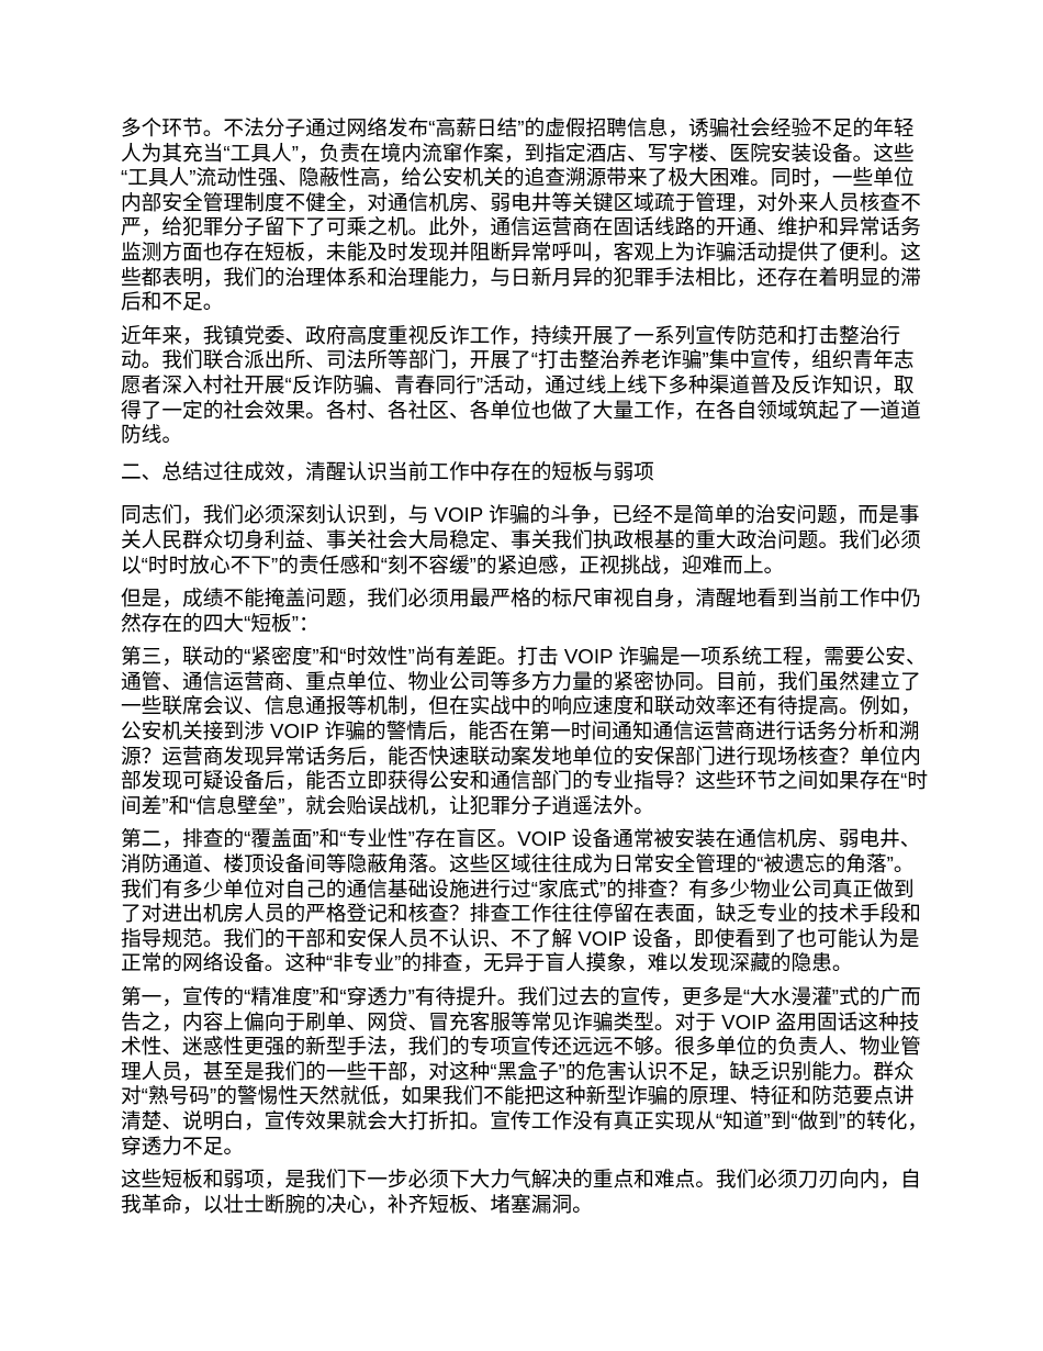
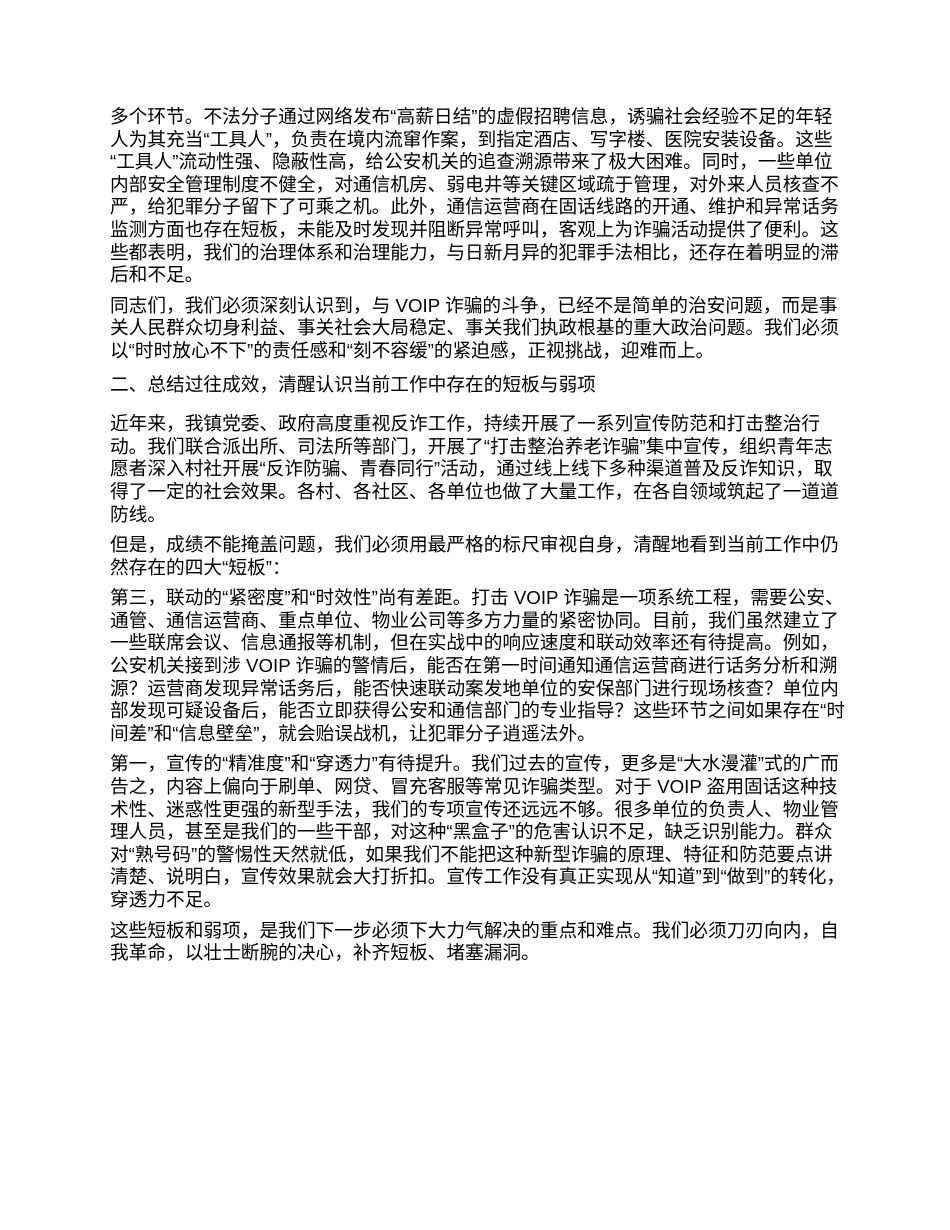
  多个环节。不法分子通过网络发布“高薪日结”的虚假招聘信息，诱骗社会经验不足的年轻人为其充当“工具人”，负责在境内流窜作案，到指定酒店、写字楼、医院安装设备。这些“工具人”流动性强、隐蔽性高，给公安机关的追查溯源带来了极大困难。同时，一些单位内部安全管理制度不健全，对通信机房、弱电井等关键区域疏于管理，对外来人员核查不严，给犯罪分子留下了可乘之机。此外，通信运营商在固话线路的开通、维护和异常话务监测方面也存在短板，未能及时发现并阻断异常呼叫，客观上为诈骗活动提供了便利。这些都表明，我们的治理体系和治理能力，与日新月异的犯罪手法相比，还存在着明显的滞后和不足。
- 近年来，我镇党委、政府高度重视反诈工作，持续开展了一系列宣传防范和打击整治行动。我们联合派出所、司法所等部门，开展了“打击整治养老诈骗”集中宣传，组织青年志愿者深入村社开展“反诈防骗、青春同行”活动，通过线上线下多种渠道普及反诈知识，取得了一定的社会效果。各村、各社区、各单位也做了大量工作，在各自领域筑起了一道道防线。
+ 同志们，我们必须深刻认识到，与 VOIP 诈骗的斗争，已经不是简单的治安问题，而是事关人民群众切身利益、事关社会大局稳定、事关我们执政根基的重大政治问题。我们必须以“时时放心不下”的责任感和“刻不容缓”的紧迫感，正视挑战，迎难而上。
  二、总结过往成效，清醒认识当前工作中存在的短板与弱项
- 同志们，我们必须深刻认识到，与 VOIP 诈骗的斗争，已经不是简单的治安问题，而是事关人民群众切身利益、事关社会大局稳定、事关我们执政根基的重大政治问题。我们必须以“时时放心不下”的责任感和“刻不容缓”的紧迫感，正视挑战，迎难而上。
+ 近年来，我镇党委、政府高度重视反诈工作，持续开展了一系列宣传防范和打击整治行动。我们联合派出所、司法所等部门，开展了“打击整治养老诈骗”集中宣传，组织青年志愿者深入村社开展“反诈防骗、青春同行”活动，通过线上线下多种渠道普及反诈知识，取得了一定的社会效果。各村、各社区、各单位也做了大量工作，在各自领域筑起了一道道防线。
  但是，成绩不能掩盖问题，我们必须用最严格的标尺审视自身，清醒地看到当前工作中仍然存在的四大“短板”：
  第三，联动的“紧密度”和“时效性”尚有差距。打击 VOIP 诈骗是一项系统工程，需要公安、通管、通信运营商、重点单位、物业公司等多方力量的紧密协同。目前，我们虽然建立了一些联席会议、信息通报等机制，但在实战中的响应速度和联动效率还有待提高。例如，公安机关接到涉 VOIP 诈骗的警情后，能否在第一时间通知通信运营商进行话务分析和溯源？运营商发现异常话务后，能否快速联动案发地单位的安保部门进行现场核查？单位内部发现可疑设备后，能否立即获得公安和通信部门的专业指导？这些环节之间如果存在“时间差”和“信息壁垒”，就会贻误战机，让犯罪分子逍遥法外。
- 第二，排查的“覆盖面”和“专业性”存在盲区。VOIP 设备通常被安装在通信机房、弱电井、消防通道、楼顶设备间等隐蔽角落。这些区域往往成为日常安全管理的“被遗忘的角落”。我们有多少单位对自己的通信基础设施进行过“家底式”的排查？有多少物业公司真正做到了对进出机房人员的严格登记和核查？排查工作往往停留在表面，缺乏专业的技术手段和指导规范。我们的干部和安保人员不认识、不了解 VOIP 设备，即使看到了也可能认为是正常的网络设备。这种“非专业”的排查，无异于盲人摸象，难以发现深藏的隐患。
  第一，宣传的“精准度”和“穿透力”有待提升。我们过去的宣传，更多是“大水漫灌”式的广而告之，内容上偏向于刷单、网贷、冒充客服等常见诈骗类型。对于 VOIP 盗用固话这种技术性、迷惑性更强的新型手法，我们的专项宣传还远远不够。很多单位的负责人、物业管理人员，甚至是我们的一些干部，对这种“黑盒子”的危害认识不足，缺乏识别能力。群众对“熟号码”的警惕性天然就低，如果我们不能把这种新型诈骗的原理、特征和防范要点讲清楚、说明白，宣传效果就会大打折扣。宣传工作没有真正实现从“知道”到“做到”的转化，穿透力不足。
  这些短板和弱项，是我们下一步必须下大力气解决的重点和难点。我们必须刀刃向内，自我革命，以壮士断腕的决心，补齐短板、堵塞漏洞。
